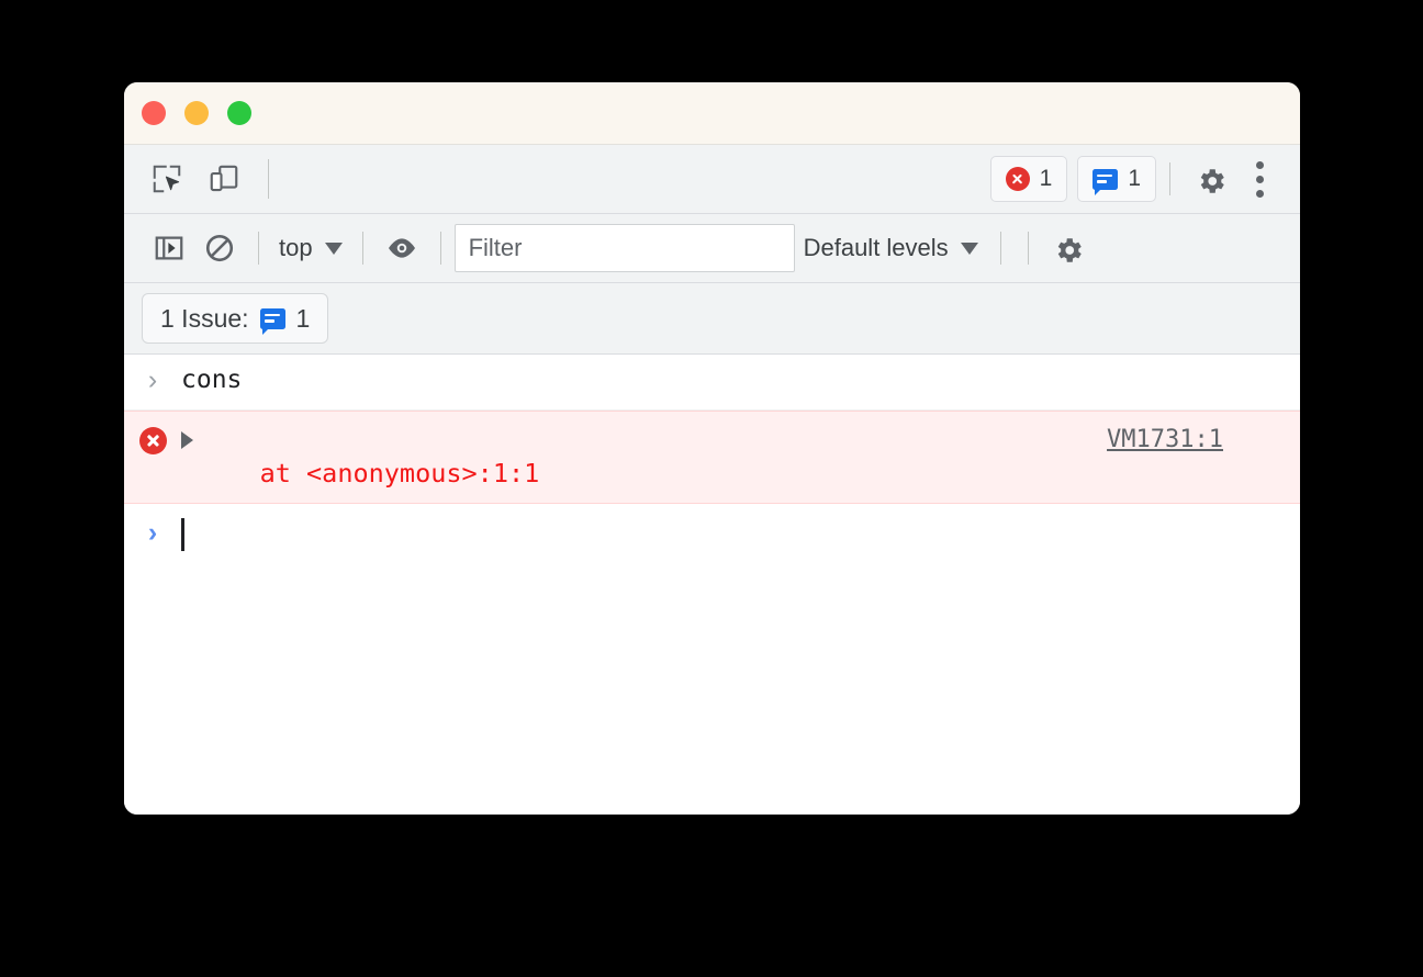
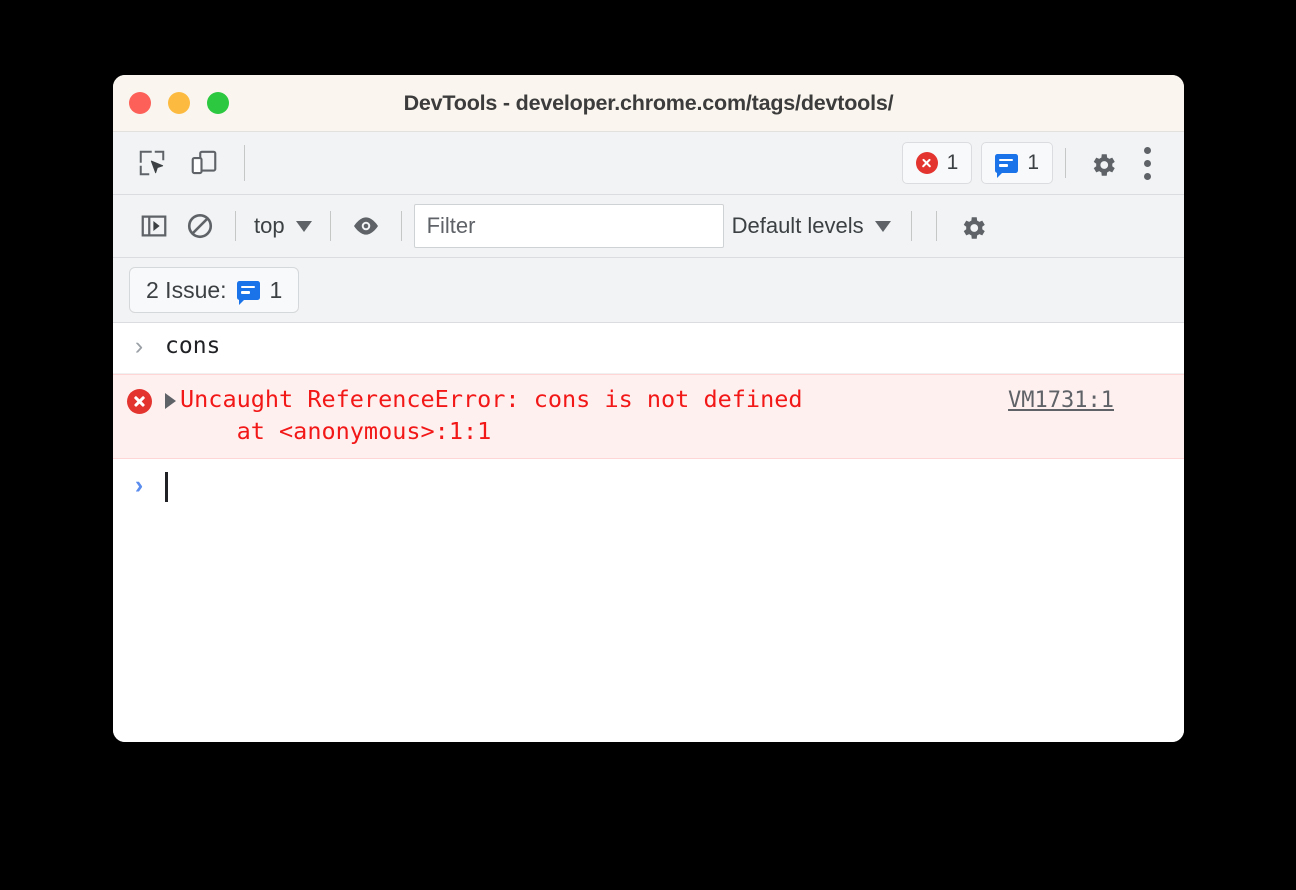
+ DevTools - developer.chrome.com/tags/devtools/
  1
  1
  top
  Filter
  Default levels
- 1 Issue:
+ 2 Issue:
  1
  ›
  cons
+ Uncaught ReferenceError: cons is not defined
  at <anonymous>:1:1
  VM1731:1
  ›
